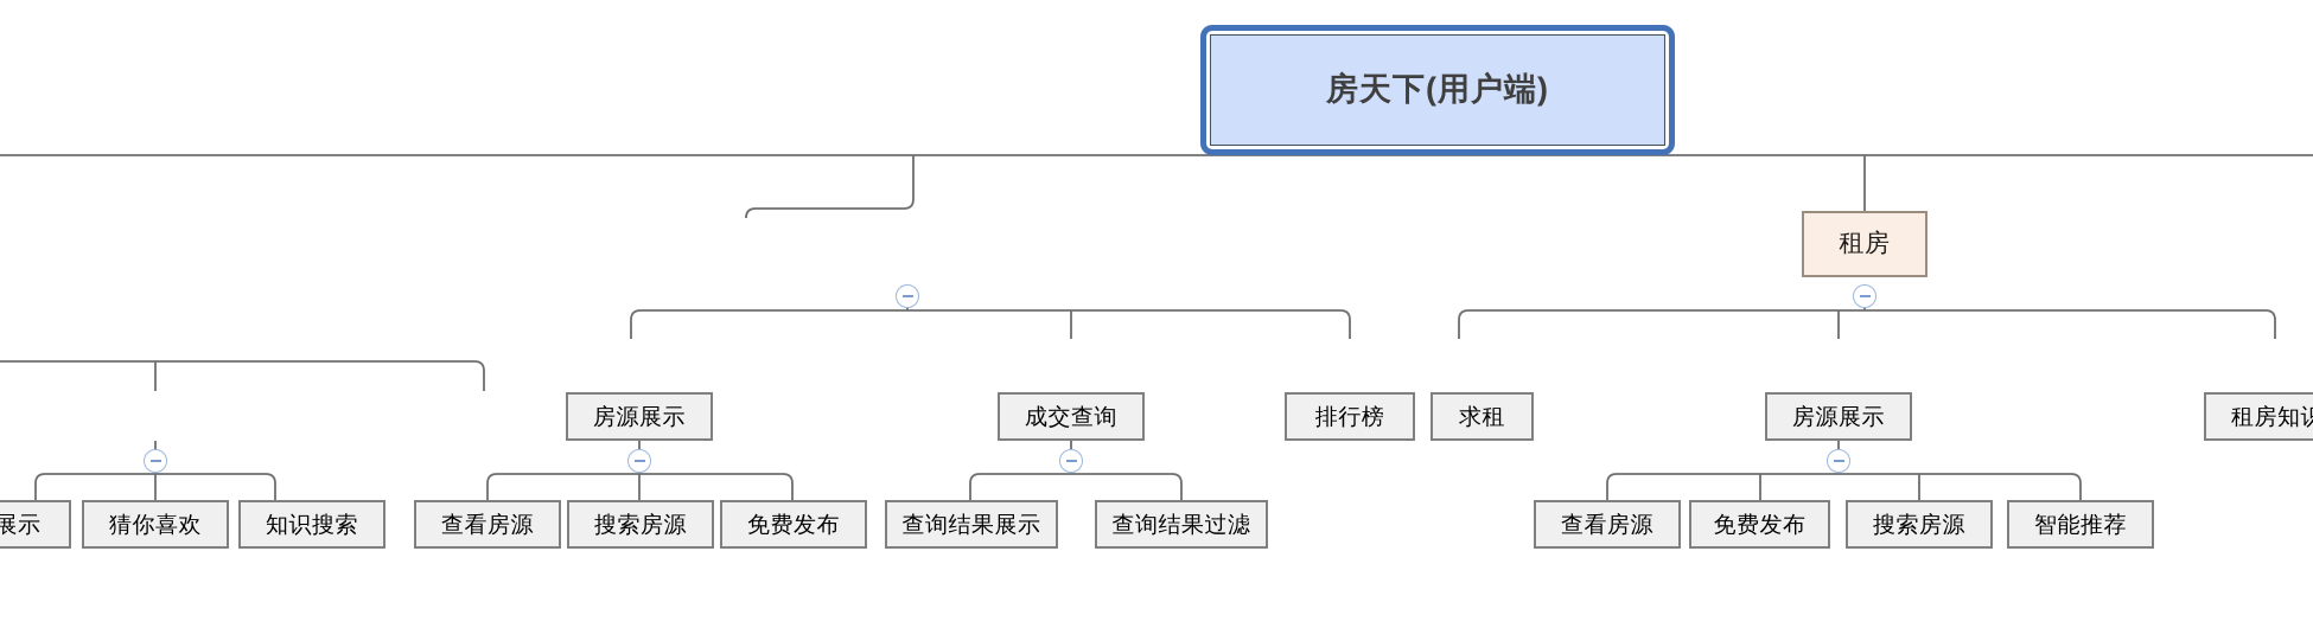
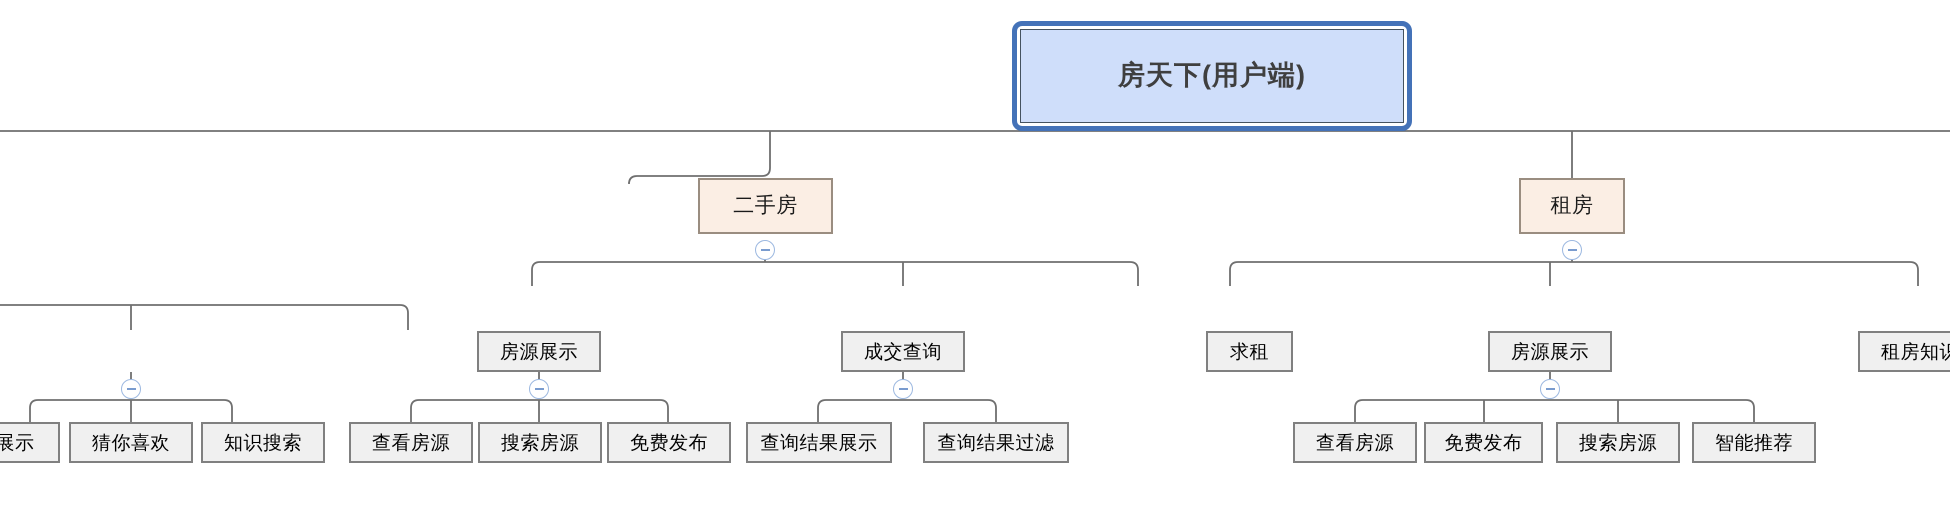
  房天下(用户端)
+ 二手房
  租房
  房源展示
  成交查询
- 排行榜
  求租
  房源展示
  租房知识
  展示
  猜你喜欢
  知识搜索
  查看房源
  搜索房源
  免费发布
  查询结果展示
  查询结果过滤
  查看房源
  免费发布
  搜索房源
  智能推荐
